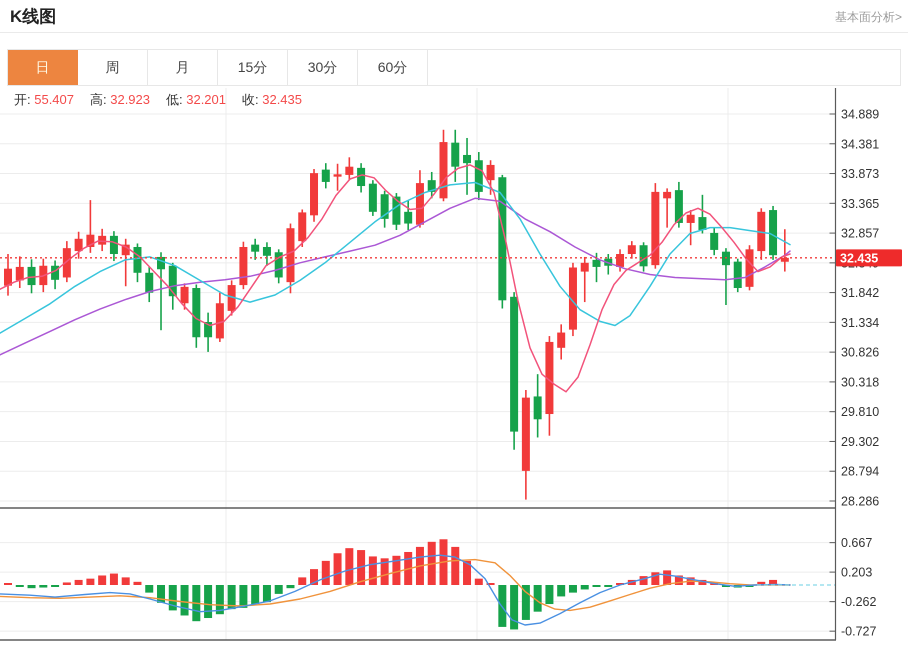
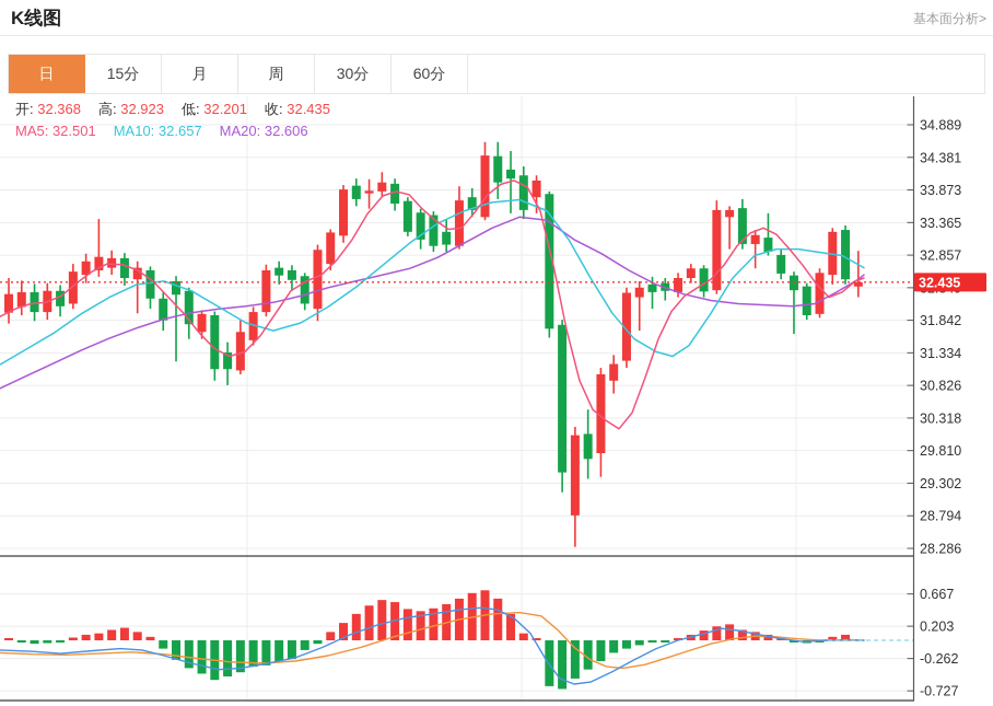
  K线图
  基本面分析>
  日
- 周
+ 15分
  月
- 15分
+ 周
  30分
  60分
- 开: 55.407 高: 32.923 低: 32.201 收: 32.435
+ 开: 32.368 高: 32.923 低: 32.201 收: 32.435
+ MA5: 32.501 MA10: 32.657 MA20: 32.606
  34.889
  34.381
  33.873
  33.365
  32.857
  31.842
  31.334
  30.826
  30.318
  29.810
  29.302
  28.794
  28.286
  0.667
  0.203
  -0.262
  -0.727
  32.435
